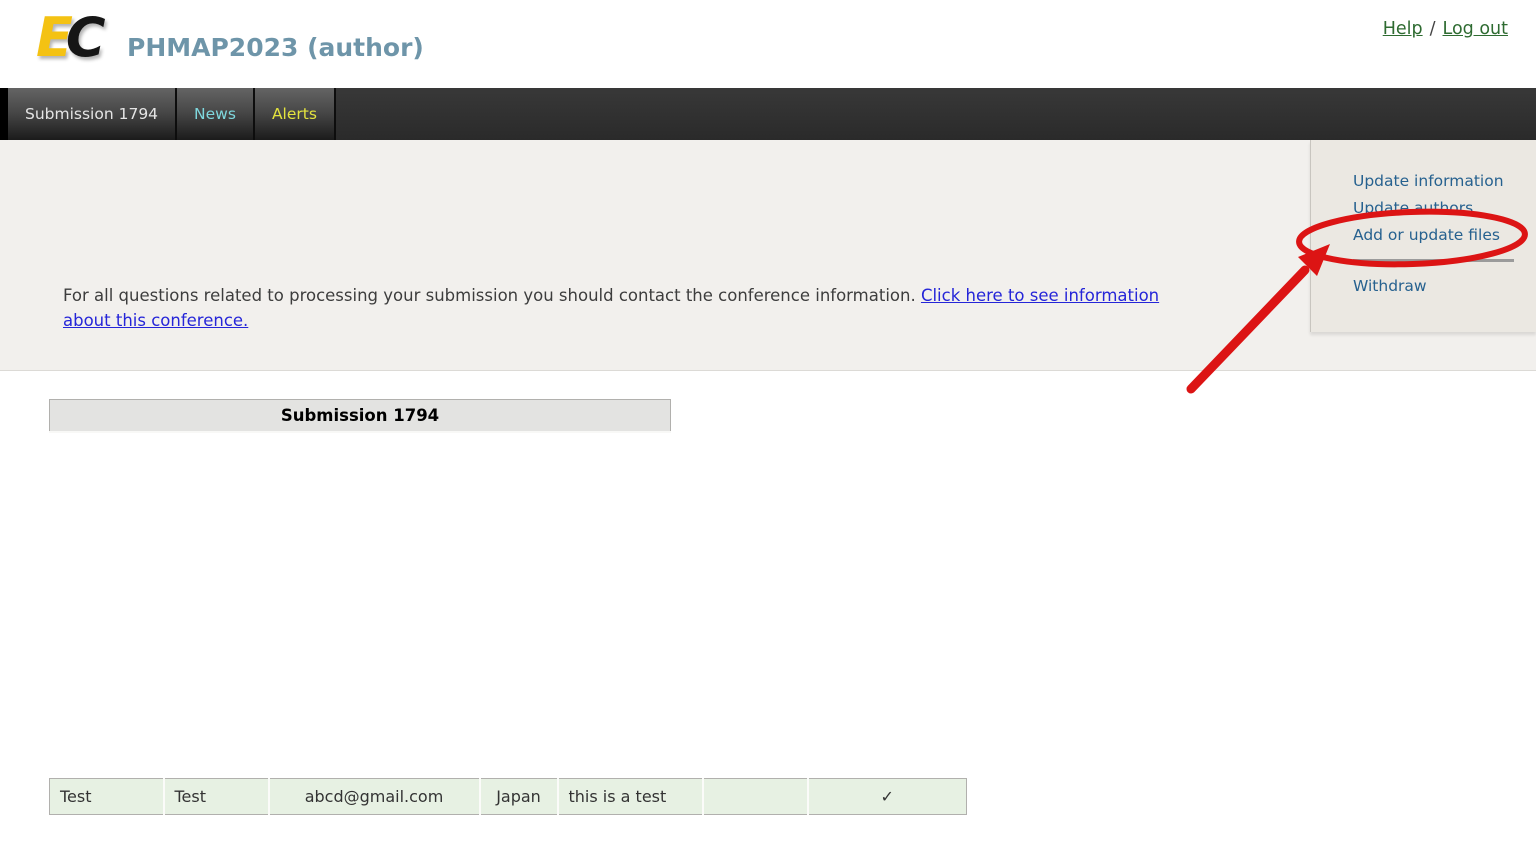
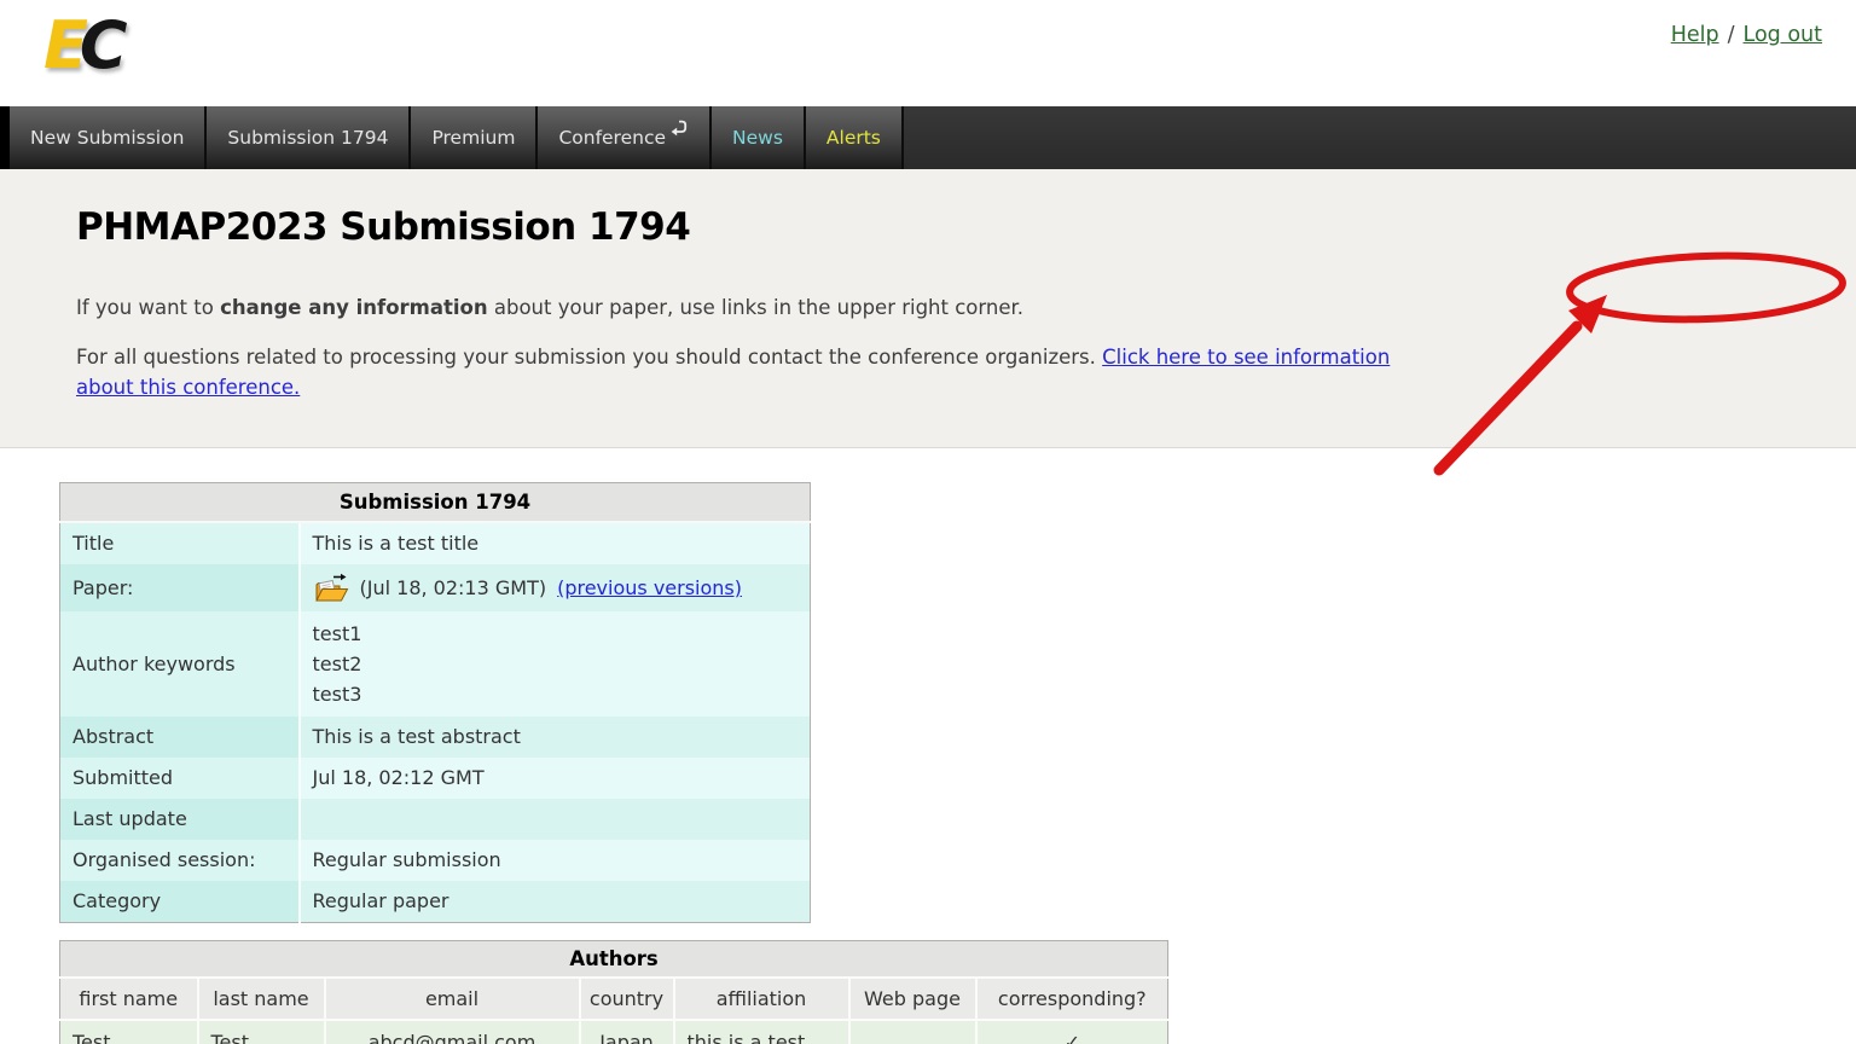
  EC
- PHMAP2023 (author)
  Help / Log out
+ New Submission
  Submission 1794
+ Premium
+ Conference
  News
  Alerts
+ PHMAP2023 Submission 1794
+ If you want to change any information about your paper, use links in the upper right corner.
- For all questions related to processing your submission you should contact the conference information. Click here to see information about this conference.
+ For all questions related to processing your submission you should contact the conference organizers. Click here to see information about this conference.
- Update information
- Update authors
- Add or update files
- Withdraw
  Submission 1794
+ Title	This is a test title
+ Paper:	(Jul 18, 02:13 GMT) (previous versions)
+ Author keywords	test1 test2 test3
+ Abstract	This is a test abstract
+ Submitted	Jul 18, 02:12 GMT
+ Last update
+ Organised session:	Regular submission
+ Category	Regular paper
+ Authors
+ first name	last name	email	country	affiliation	Web page	corresponding?
  Test	Test	abcd@gmail.com	Japan	this is a test		✓
